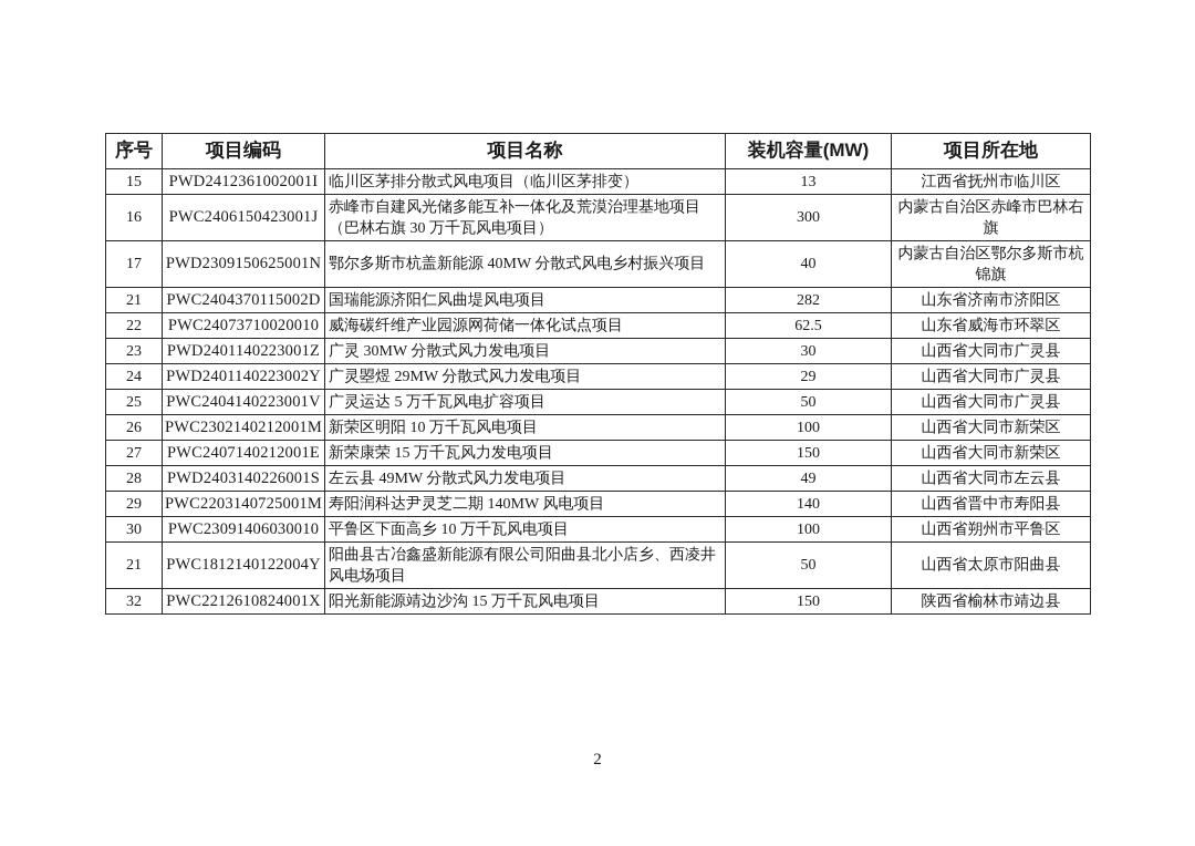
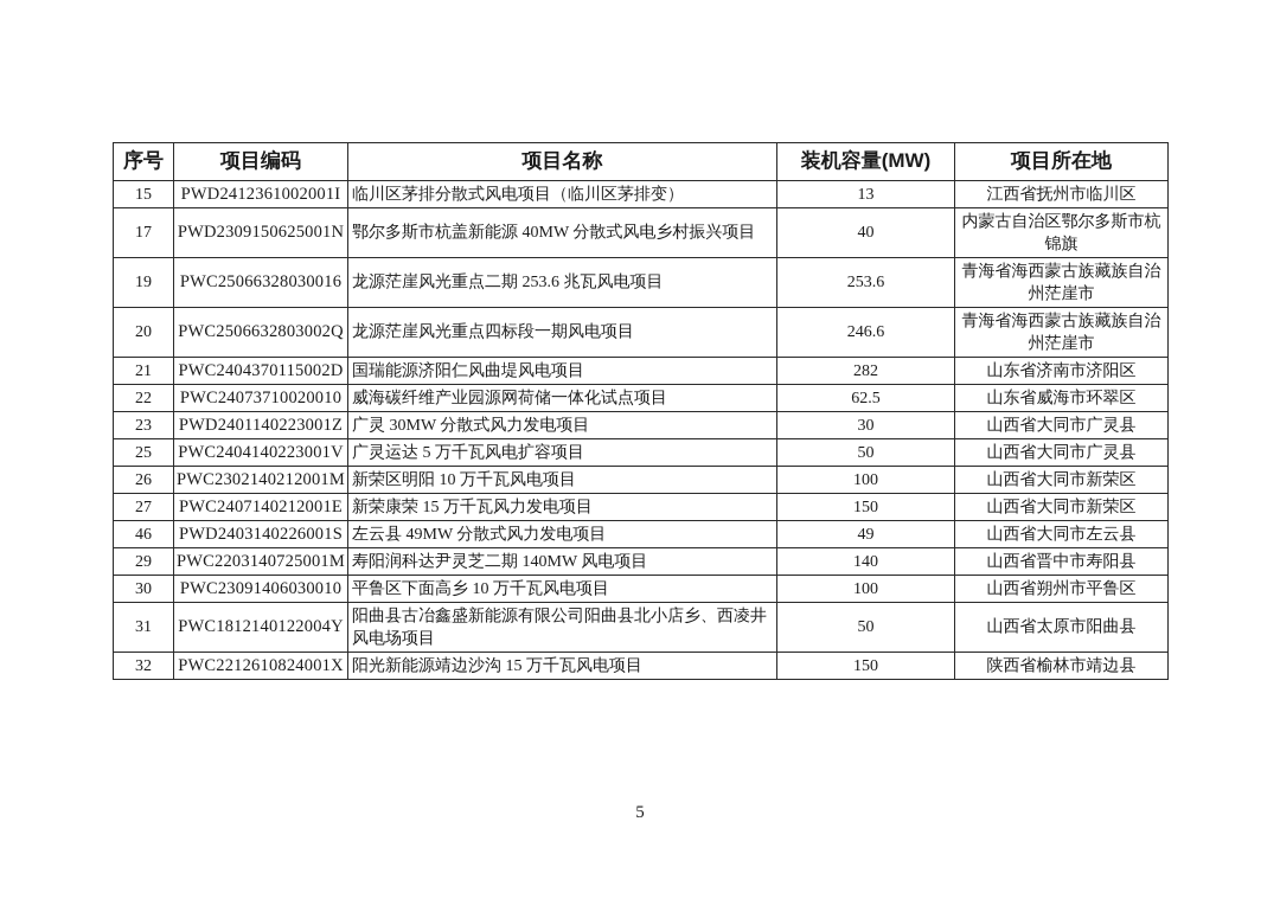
  序号	项目编码	项目名称	装机容量(MW)	项目所在地
  15	PWD2412361002001I	临川区茅排分散式风电项目（临川区茅排变）	13	江西省抚州市临川区
- 16	PWC2406150423001J	赤峰市自建风光储多能互补一体化及荒漠治理基地项目（巴林右旗 30 万千瓦风电项目）	300	内蒙古自治区赤峰市巴林右旗
  17	PWD2309150625001N	鄂尔多斯市杭盖新能源 40MW 分散式风电乡村振兴项目	40	内蒙古自治区鄂尔多斯市杭锦旗
+ 19	PWC25066328030016	龙源茫崖风光重点二期 253.6 兆瓦风电项目	253.6	青海省海西蒙古族藏族自治州茫崖市
+ 20	PWC2506632803002Q	龙源茫崖风光重点四标段一期风电项目	246.6	青海省海西蒙古族藏族自治州茫崖市
  21	PWC2404370115002D	国瑞能源济阳仁风曲堤风电项目	282	山东省济南市济阳区
  22	PWC24073710020010	威海碳纤维产业园源网荷储一体化试点项目	62.5	山东省威海市环翠区
  23	PWD2401140223001Z	广灵 30MW 分散式风力发电项目	30	山西省大同市广灵县
- 24	PWD2401140223002Y	广灵曌煜 29MW 分散式风力发电项目	29	山西省大同市广灵县
  25	PWC2404140223001V	广灵运达 5 万千瓦风电扩容项目	50	山西省大同市广灵县
  26	PWC2302140212001M	新荣区明阳 10 万千瓦风电项目	100	山西省大同市新荣区
  27	PWC2407140212001E	新荣康荣 15 万千瓦风力发电项目	150	山西省大同市新荣区
- 28	PWD2403140226001S	左云县 49MW 分散式风力发电项目	49	山西省大同市左云县
+ 46	PWD2403140226001S	左云县 49MW 分散式风力发电项目	49	山西省大同市左云县
  29	PWC2203140725001M	寿阳润科达尹灵芝二期 140MW 风电项目	140	山西省晋中市寿阳县
  30	PWC23091406030010	平鲁区下面高乡 10 万千瓦风电项目	100	山西省朔州市平鲁区
- 21	PWC1812140122004Y	阳曲县古冶鑫盛新能源有限公司阳曲县北小店乡、西凌井风电场项目	50	山西省太原市阳曲县
+ 31	PWC1812140122004Y	阳曲县古冶鑫盛新能源有限公司阳曲县北小店乡、西凌井风电场项目	50	山西省太原市阳曲县
  32	PWC2212610824001X	阳光新能源靖边沙沟 15 万千瓦风电项目	150	陕西省榆林市靖边县
- 2
+ 5
